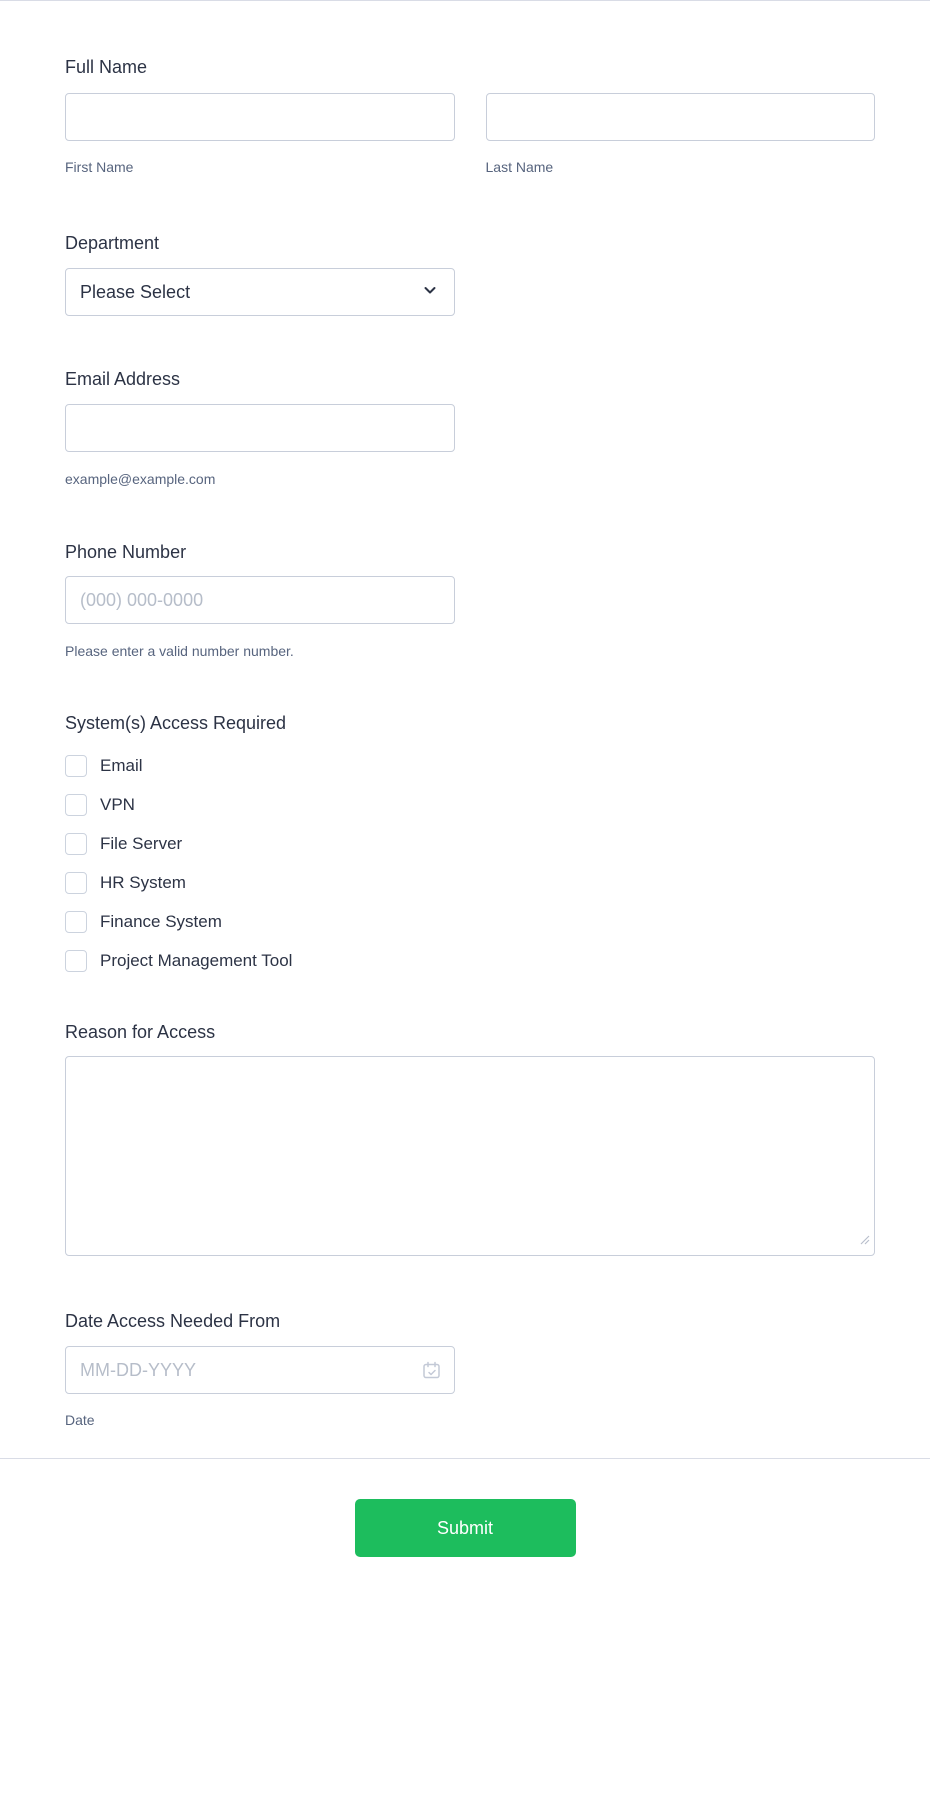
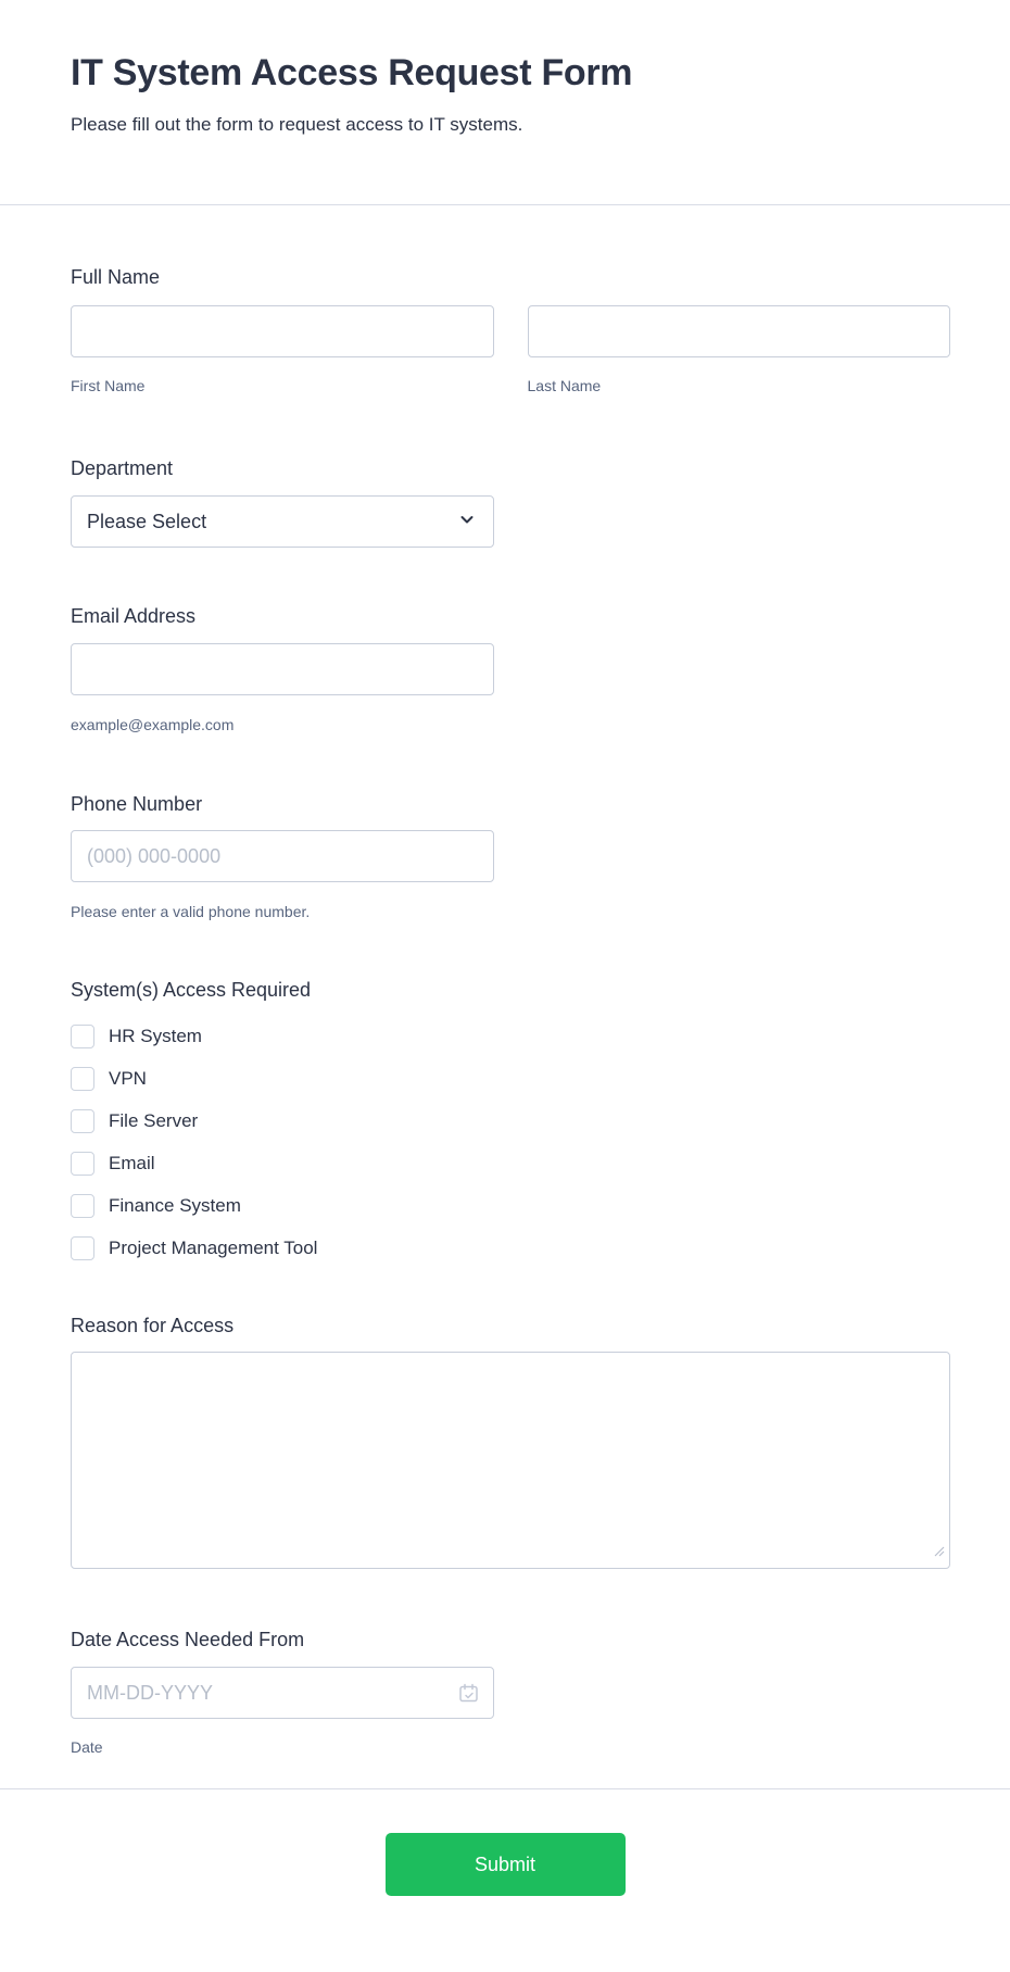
+ IT System Access Request Form
+ Please fill out the form to request access to IT systems.
  Full Name
  First Name
  Last Name
  Department
  Please Select
  Email Address
  example@example.com
  Phone Number
  (000) 000-0000
- Please enter a valid number number.
+ Please enter a valid phone number.
  System(s) Access Required
- Email
+ HR System
  VPN
  File Server
- HR System
+ Email
  Finance System
  Project Management Tool
  Reason for Access
  Date Access Needed From
  MM-DD-YYYY
  Date
  Submit
